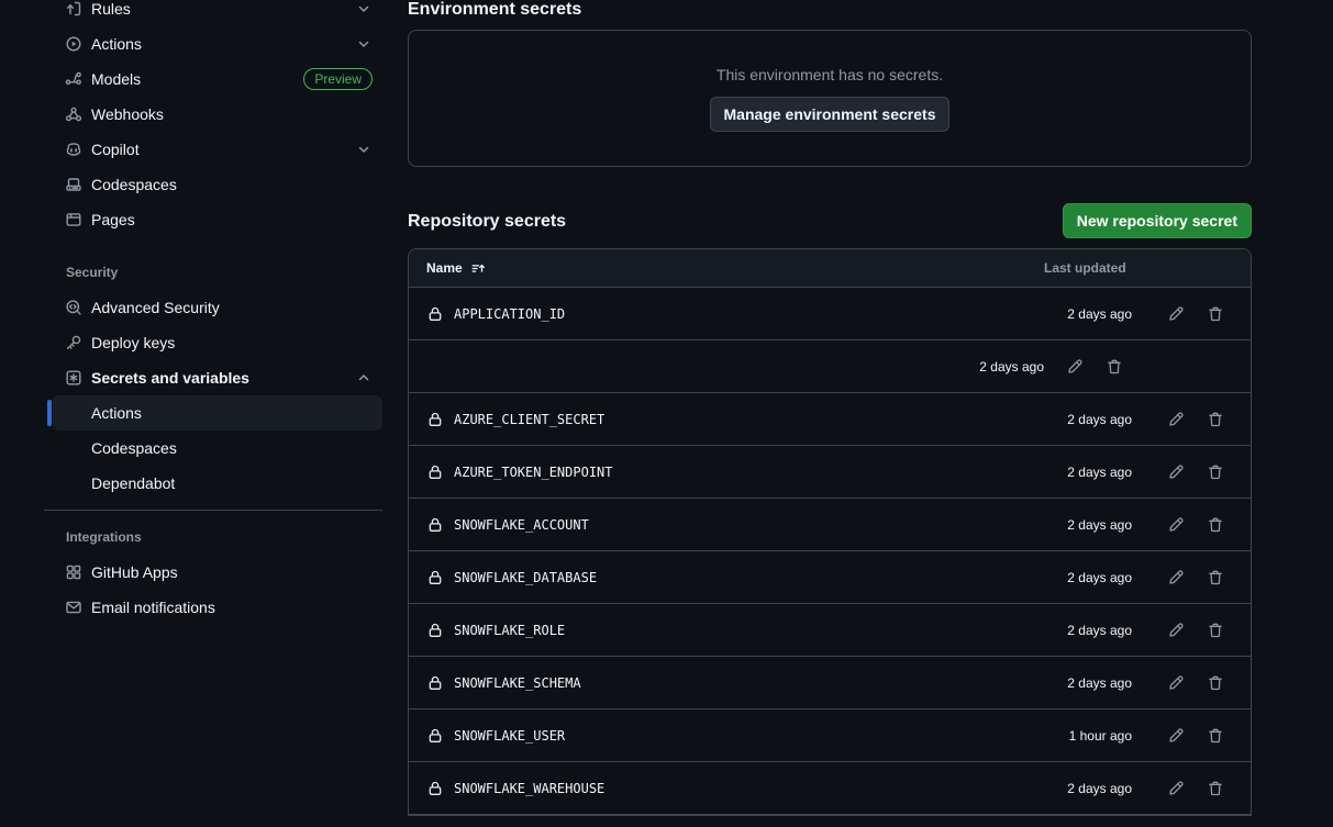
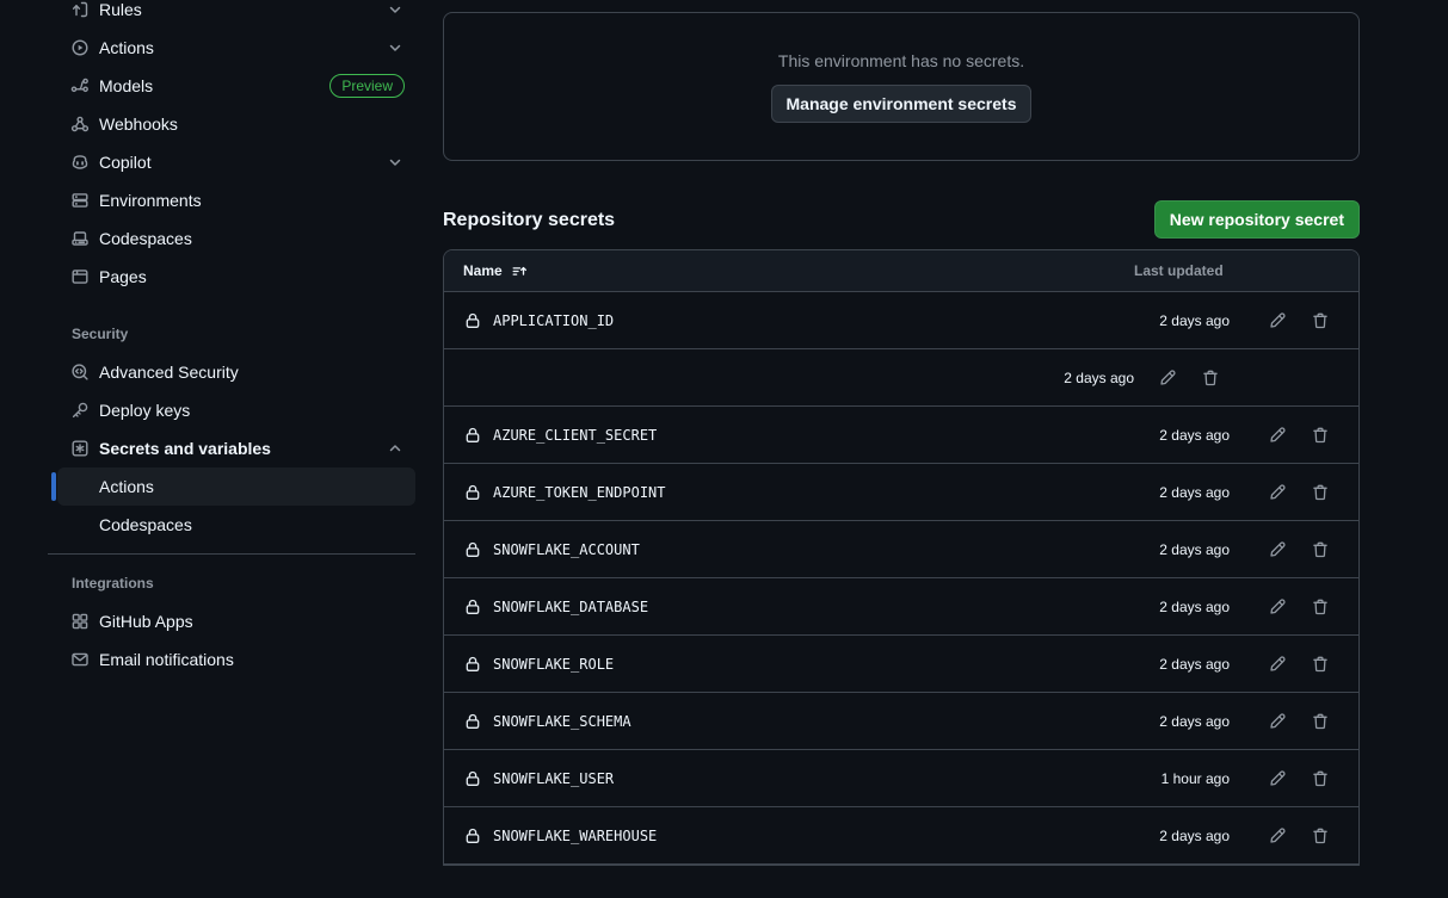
  Rules
  Actions
  Models
  Preview
  Webhooks
  Copilot
+ Environments
  Codespaces
  Pages
  Security
  Advanced Security
  Deploy keys
  Secrets and variables
  Actions
  Codespaces
- Dependabot
  Integrations
  GitHub Apps
  Email notifications
- Environment secrets
  This environment has no secrets.
  Manage environment secrets
  Repository secrets
  New repository secret
  Name
  Last updated
  APPLICATION_ID
  2 days ago
  2 days ago
  AZURE_CLIENT_SECRET
  2 days ago
  AZURE_TOKEN_ENDPOINT
  2 days ago
  SNOWFLAKE_ACCOUNT
  2 days ago
  SNOWFLAKE_DATABASE
  2 days ago
  SNOWFLAKE_ROLE
  2 days ago
  SNOWFLAKE_SCHEMA
  2 days ago
  SNOWFLAKE_USER
  1 hour ago
  SNOWFLAKE_WAREHOUSE
  2 days ago
